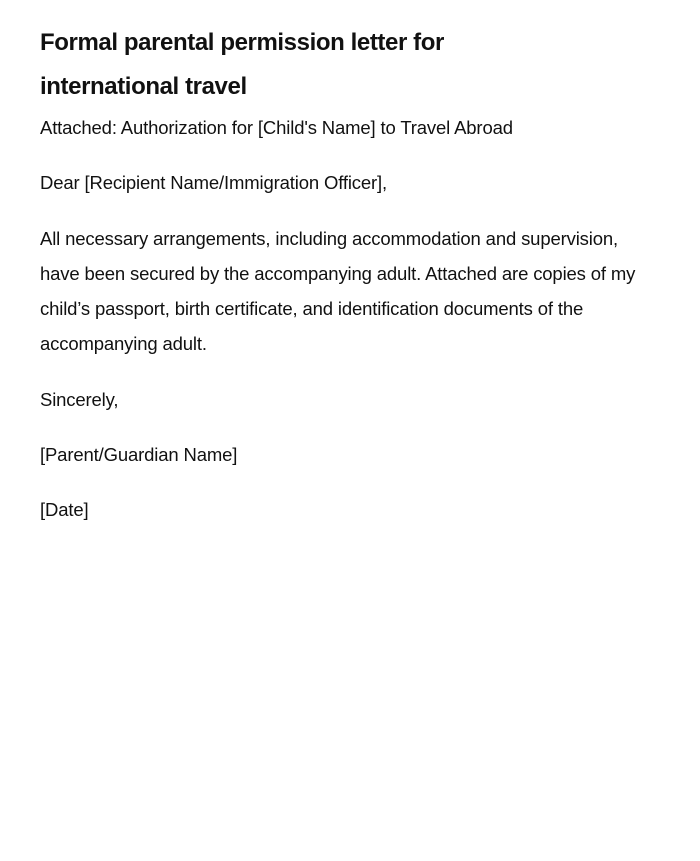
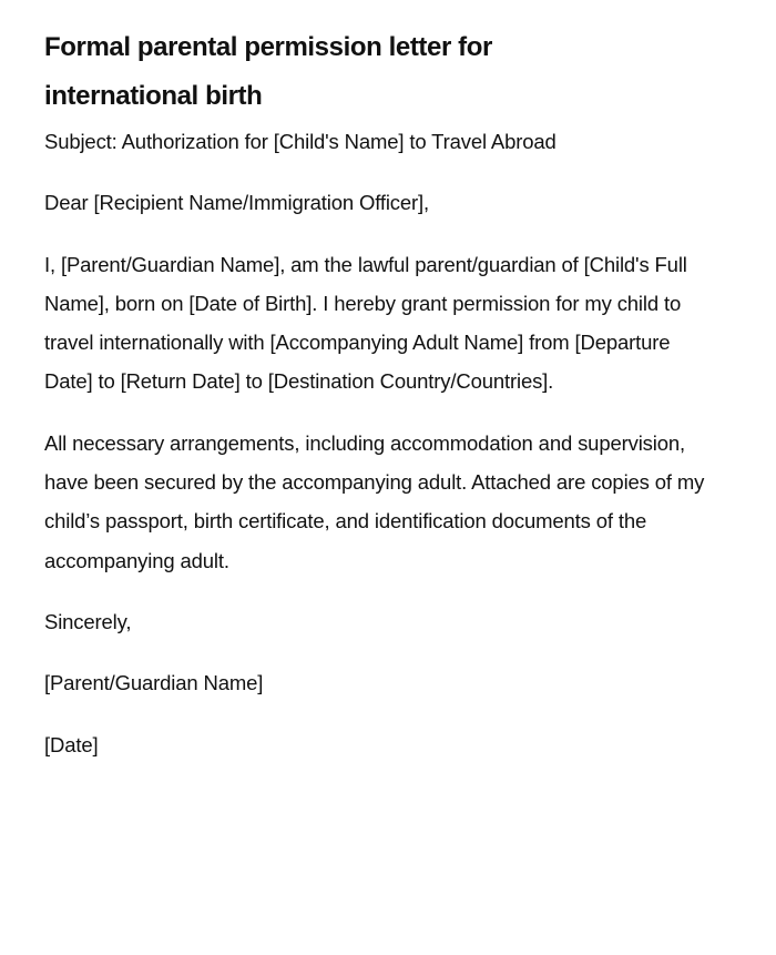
- Formal parental permission letter for international travel
+ Formal parental permission letter for international birth
- Attached: Authorization for [Child's Name] to Travel Abroad
+ Subject: Authorization for [Child's Name] to Travel Abroad
  Dear [Recipient Name/Immigration Officer],
+ I, [Parent/Guardian Name], am the lawful parent/guardian of [Child's Full Name], born on [Date of Birth]. I hereby grant permission for my child to travel internationally with [Accompanying Adult Name] from [Departure Date] to [Return Date] to [Destination Country/Countries].
  All necessary arrangements, including accommodation and supervision, have been secured by the accompanying adult. Attached are copies of my child’s passport, birth certificate, and identification documents of the accompanying adult.
  Sincerely,
  [Parent/Guardian Name]
  [Date]
